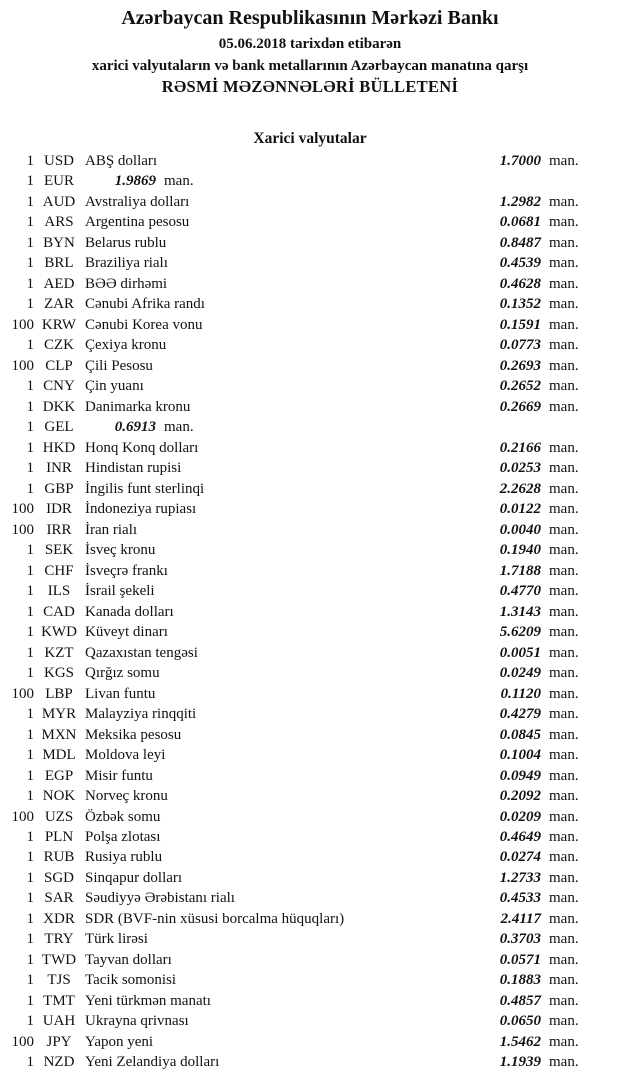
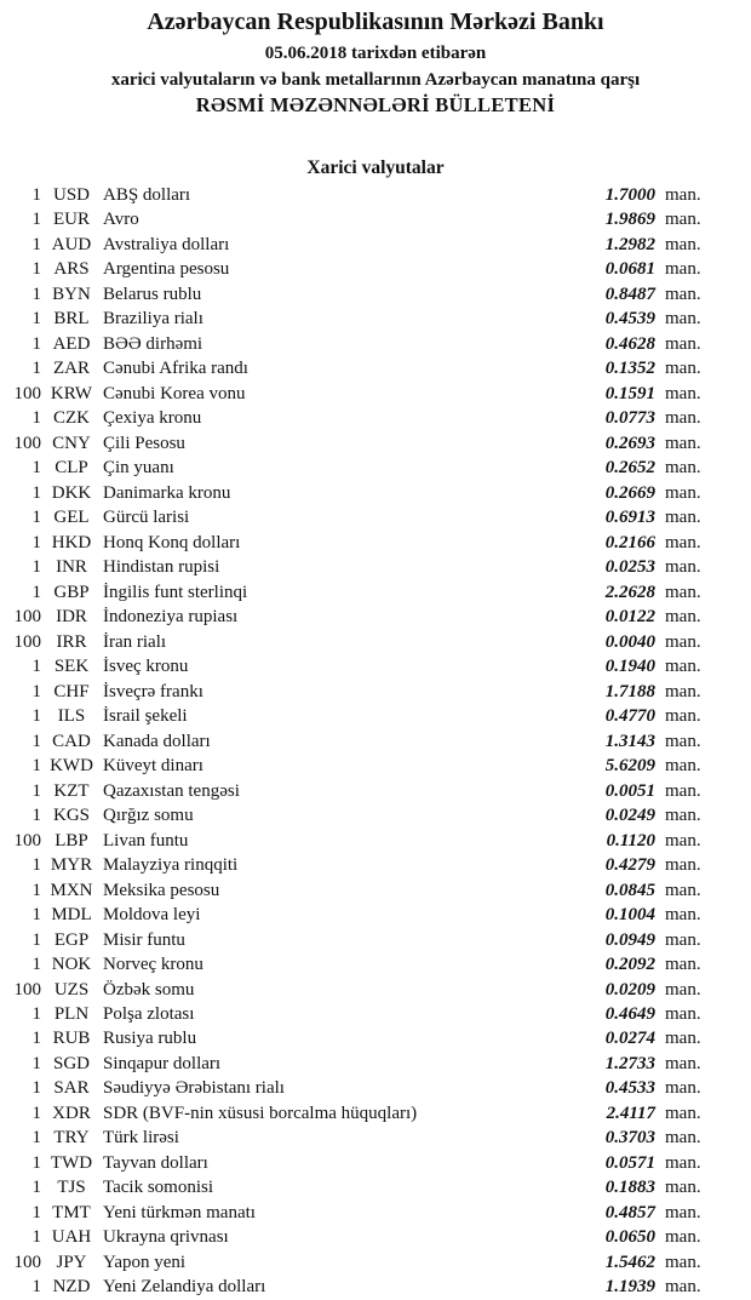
  Azərbaycan Respublikasının Mərkəzi Bankı
  05.06.2018 tarixdən etibarən
  xarici valyutaların və bank metallarının Azərbaycan manatına qarşı
  RƏSMİ MƏZƏNNƏLƏRİ BÜLLETENİ
  Xarici valyutalar
  1
  USD
  ABŞ dolları
  1.7000
  man.
  1
  EUR
+ Avro
  1.9869
  man.
  1
  AUD
  Avstraliya dolları
  1.2982
  man.
  1
  ARS
  Argentina pesosu
  0.0681
  man.
  1
  BYN
  Belarus rublu
  0.8487
  man.
  1
  BRL
  Braziliya rialı
  0.4539
  man.
  1
  AED
  BƏƏ dirhəmi
  0.4628
  man.
  1
  ZAR
  Cənubi Afrika randı
  0.1352
  man.
  100
  KRW
  Cənubi Korea vonu
  0.1591
  man.
  1
  CZK
  Çexiya kronu
  0.0773
  man.
  100
- CLP
+ CNY
  Çili Pesosu
  0.2693
  man.
  1
- CNY
+ CLP
  Çin yuanı
  0.2652
  man.
  1
  DKK
  Danimarka kronu
  0.2669
  man.
  1
  GEL
+ Gürcü larisi
  0.6913
  man.
  1
  HKD
  Honq Konq dolları
  0.2166
  man.
  1
  INR
  Hindistan rupisi
  0.0253
  man.
  1
  GBP
  İngilis funt sterlinqi
  2.2628
  man.
  100
  IDR
  İndoneziya rupiası
  0.0122
  man.
  100
  IRR
  İran rialı
  0.0040
  man.
  1
  SEK
  İsveç kronu
  0.1940
  man.
  1
  CHF
  İsveçrə frankı
  1.7188
  man.
  1
  ILS
  İsrail şekeli
  0.4770
  man.
  1
  CAD
  Kanada dolları
  1.3143
  man.
  1
  KWD
  Küveyt dinarı
  5.6209
  man.
  1
  KZT
  Qazaxıstan tengəsi
  0.0051
  man.
  1
  KGS
  Qırğız somu
  0.0249
  man.
  100
  LBP
  Livan funtu
  0.1120
  man.
  1
  MYR
  Malayziya rinqqiti
  0.4279
  man.
  1
  MXN
  Meksika pesosu
  0.0845
  man.
  1
  MDL
  Moldova leyi
  0.1004
  man.
  1
  EGP
  Misir funtu
  0.0949
  man.
  1
  NOK
  Norveç kronu
  0.2092
  man.
  100
  UZS
  Özbək somu
  0.0209
  man.
  1
  PLN
  Polşa zlotası
  0.4649
  man.
  1
  RUB
  Rusiya rublu
  0.0274
  man.
  1
  SGD
  Sinqapur dolları
  1.2733
  man.
  1
  SAR
  Səudiyyə Ərəbistanı rialı
  0.4533
  man.
  1
  XDR
  SDR (BVF-nin xüsusi borcalma hüquqları)
  2.4117
  man.
  1
  TRY
  Türk lirəsi
  0.3703
  man.
  1
  TWD
  Tayvan dolları
  0.0571
  man.
  1
  TJS
  Tacik somonisi
  0.1883
  man.
  1
  TMT
  Yeni türkmən manatı
  0.4857
  man.
  1
  UAH
  Ukrayna qrivnası
  0.0650
  man.
  100
  JPY
  Yapon yeni
  1.5462
  man.
  1
  NZD
  Yeni Zelandiya dolları
  1.1939
  man.
